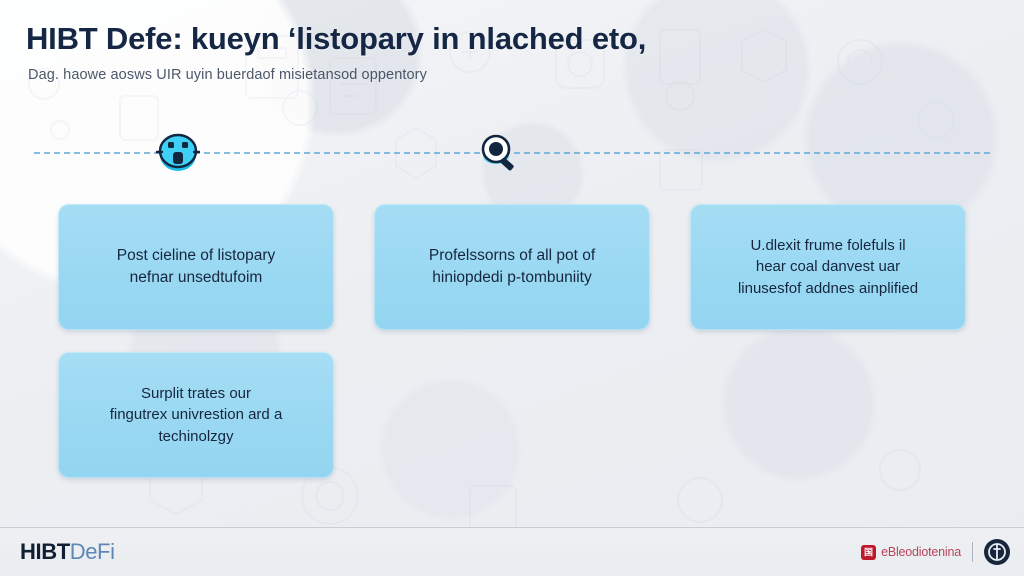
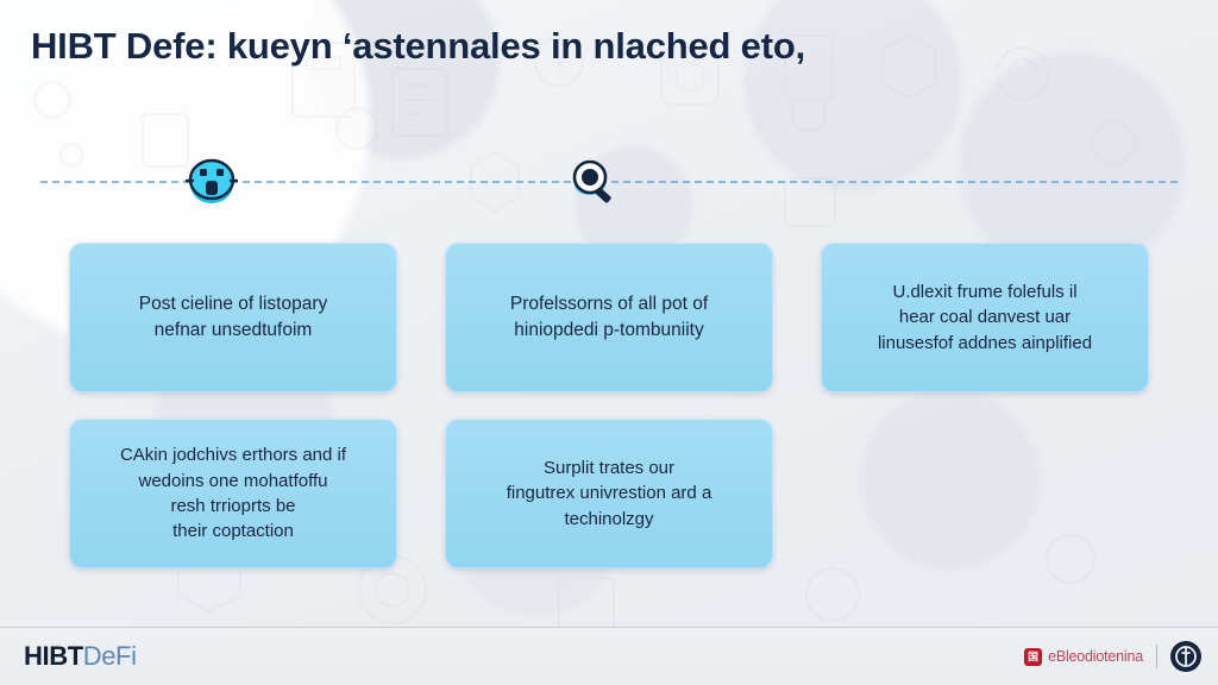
- HIBT Defe: kueyn ‘listopary in nlached eto,
+ HIBT Defe: kueyn ‘astennales in nlached eto,
- Dag. haowe aosws UIR uyin buerdaof misietansod oppentory
  Post cieline of listopary
  nefnar unsedtufoim
  Profelssorns of all pot of
  hiniopdedi p-tombuniity
  U.dlexit frume folefuls il
  hear coal danvest uar
  linusesfof addnes ainplified
+ CAkin jodchivs erthors and if
+ wedoins one mohatfoffu
+ resh trrioprts be
+ their coptaction
  Surplit trates our
  fingutrex univrestion ard a
  techinolzgy
  HIBTDeFi
  国
  eBleodiotenina
